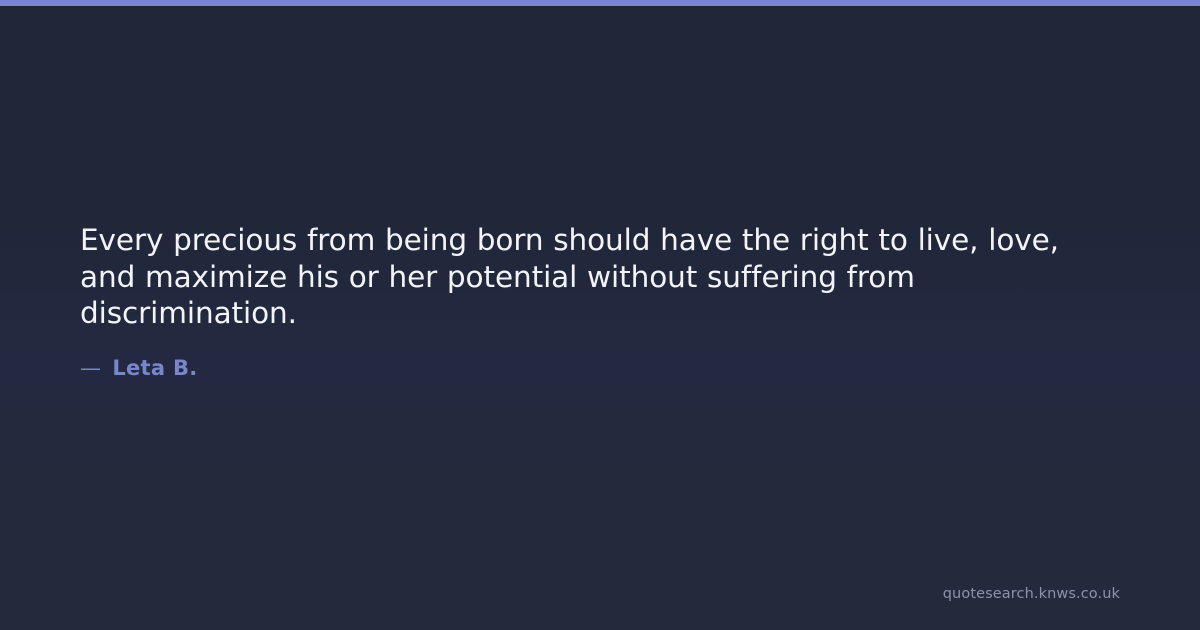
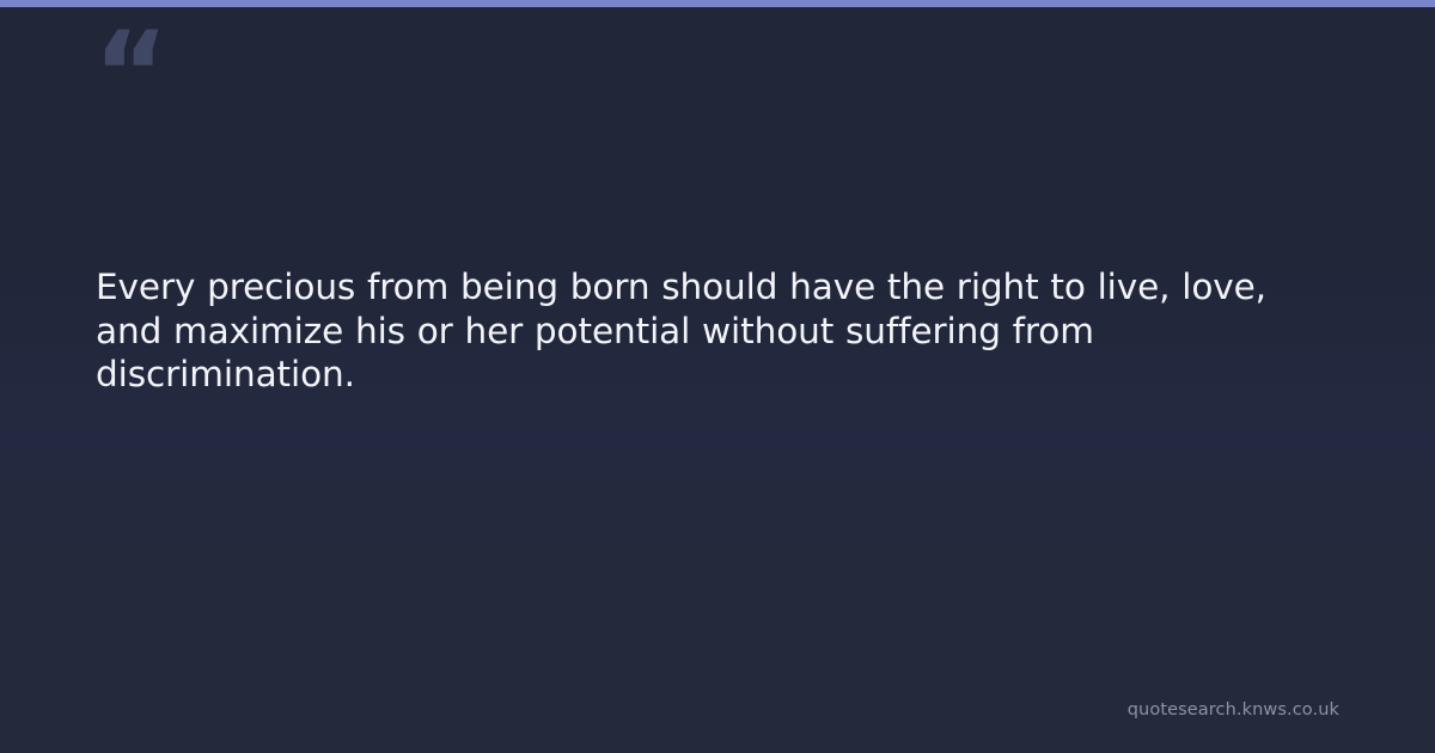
+ “
  Every precious from being born should have the right to live, love, and maximize his or her potential without suffering from discrimination.
- —
- Leta B.
  quotesearch.knws.co.uk
